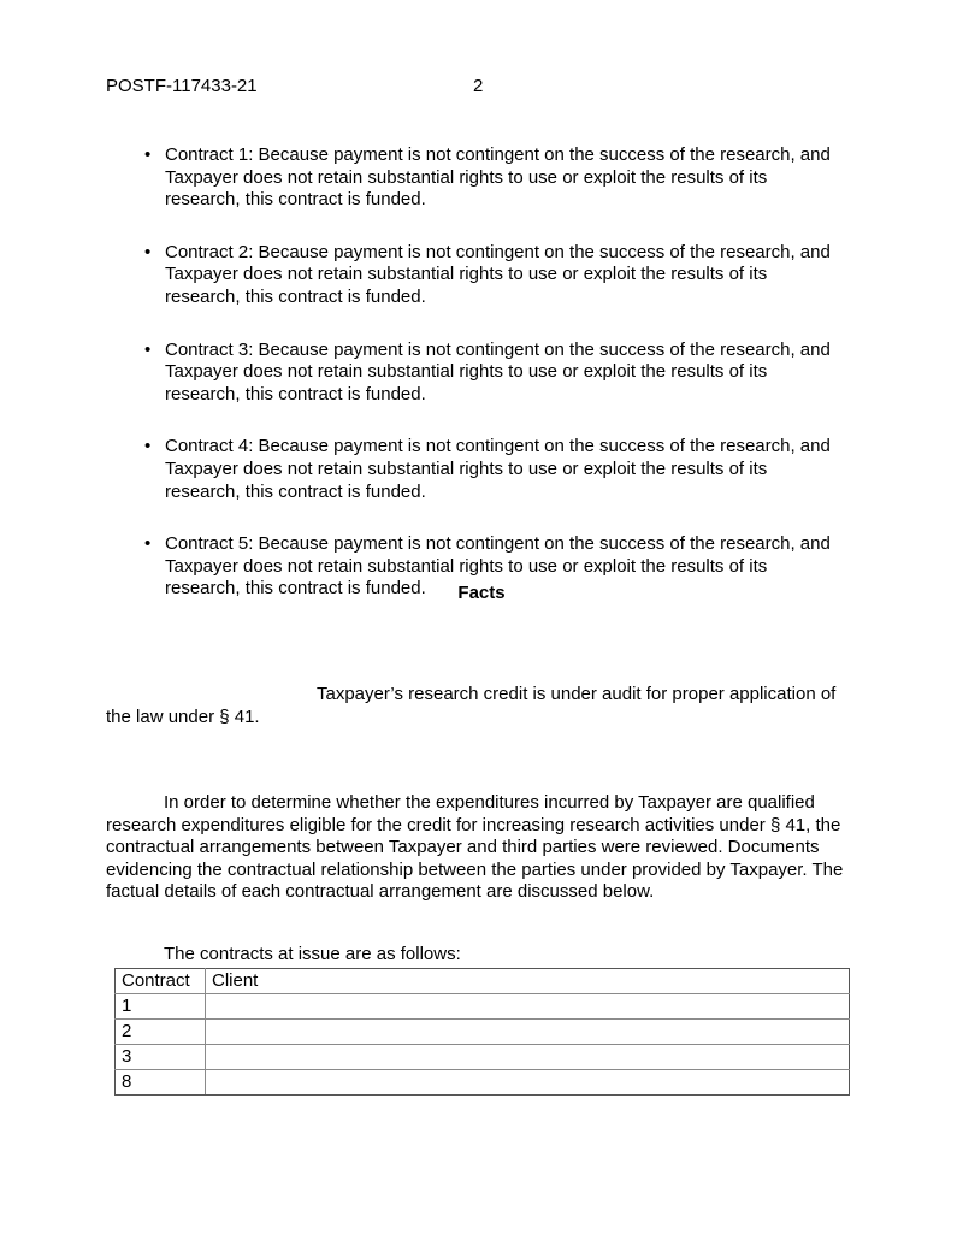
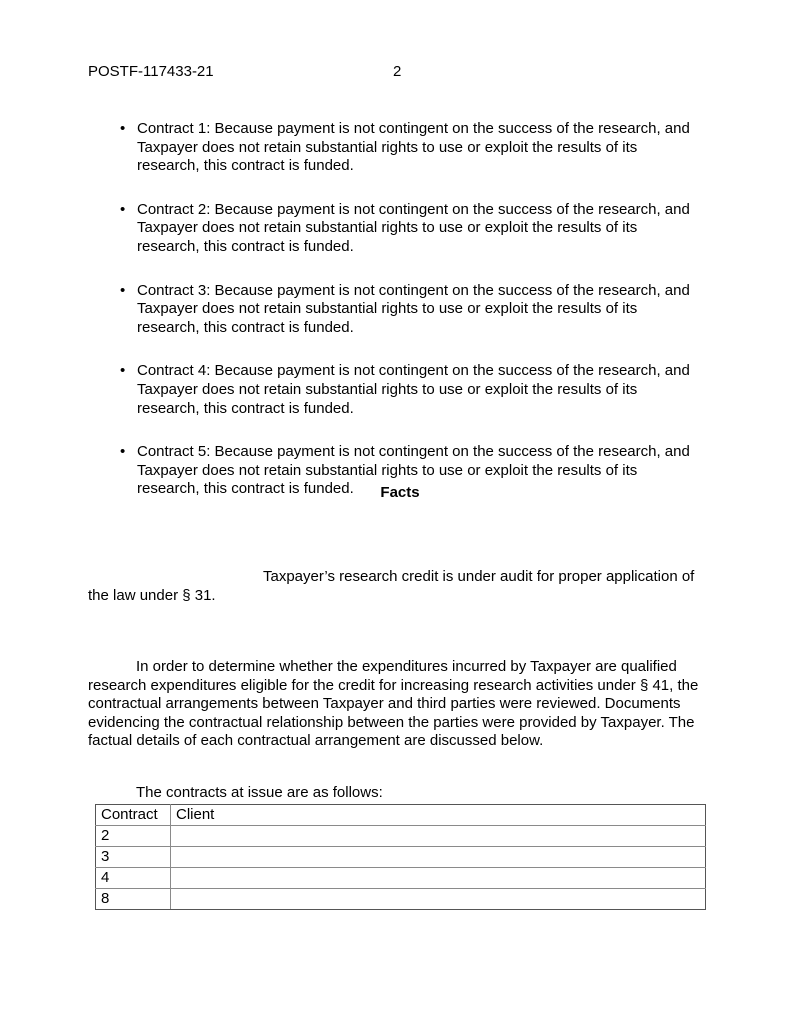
  POSTF-117433-21
  2
  •
  Contract 1: Because payment is not contingent on the success of the research, and Taxpayer does not retain substantial rights to use or exploit the results of its research, this contract is funded.
  •
  Contract 2: Because payment is not contingent on the success of the research, and Taxpayer does not retain substantial rights to use or exploit the results of its research, this contract is funded.
  •
  Contract 3: Because payment is not contingent on the success of the research, and Taxpayer does not retain substantial rights to use or exploit the results of its research, this contract is funded.
  •
  Contract 4: Because payment is not contingent on the success of the research, and Taxpayer does not retain substantial rights to use or exploit the results of its research, this contract is funded.
  •
  Contract 5: Because payment is not contingent on the success of the research, and Taxpayer does not retain substantial rights to use or exploit the results of its research, this contract is funded.
  Facts
- Taxpayer’s research credit is under audit for proper application of the law under § 41.
+ Taxpayer’s research credit is under audit for proper application of the law under § 31.
- In order to determine whether the expenditures incurred by Taxpayer are qualified research expenditures eligible for the credit for increasing research activities under § 41, the contractual arrangements between Taxpayer and third parties were reviewed. Documents evidencing the contractual relationship between the parties under provided by Taxpayer. The factual details of each contractual arrangement are discussed below.
+ In order to determine whether the expenditures incurred by Taxpayer are qualified research expenditures eligible for the credit for increasing research activities under § 41, the contractual arrangements between Taxpayer and third parties were reviewed. Documents evidencing the contractual relationship between the parties were provided by Taxpayer. The factual details of each contractual arrangement are discussed below.
  The contracts at issue are as follows:
  Contract	Client
- 1
  2
  3
+ 4
  8
